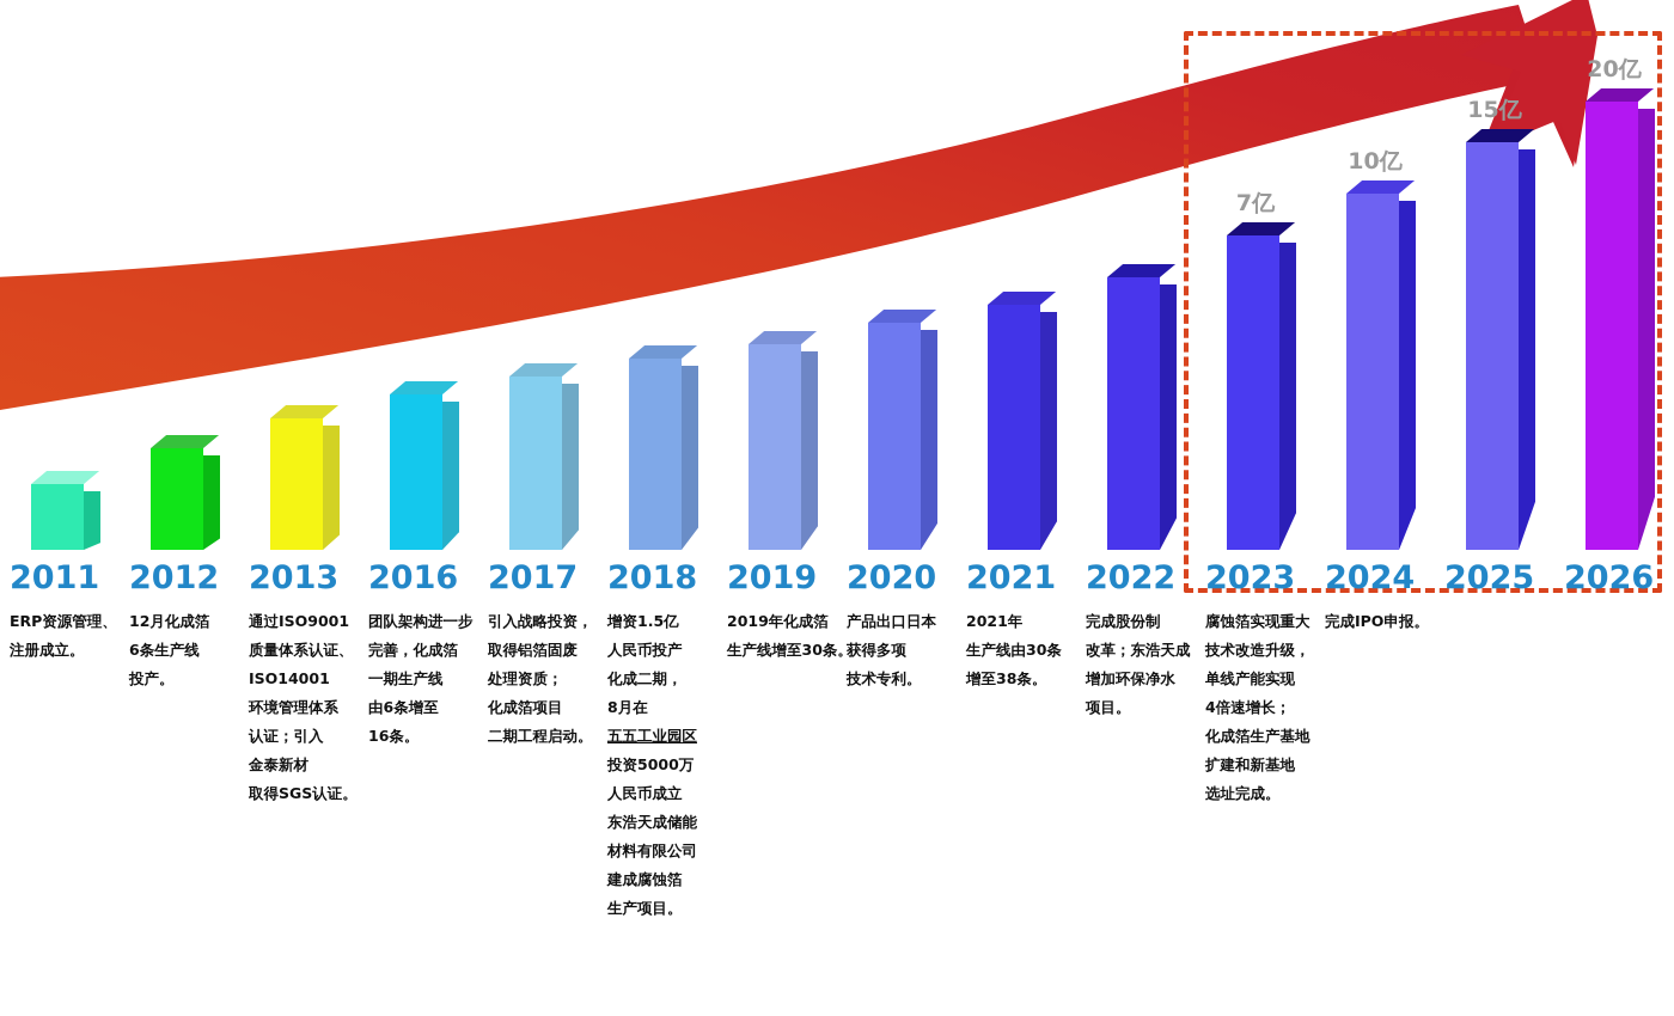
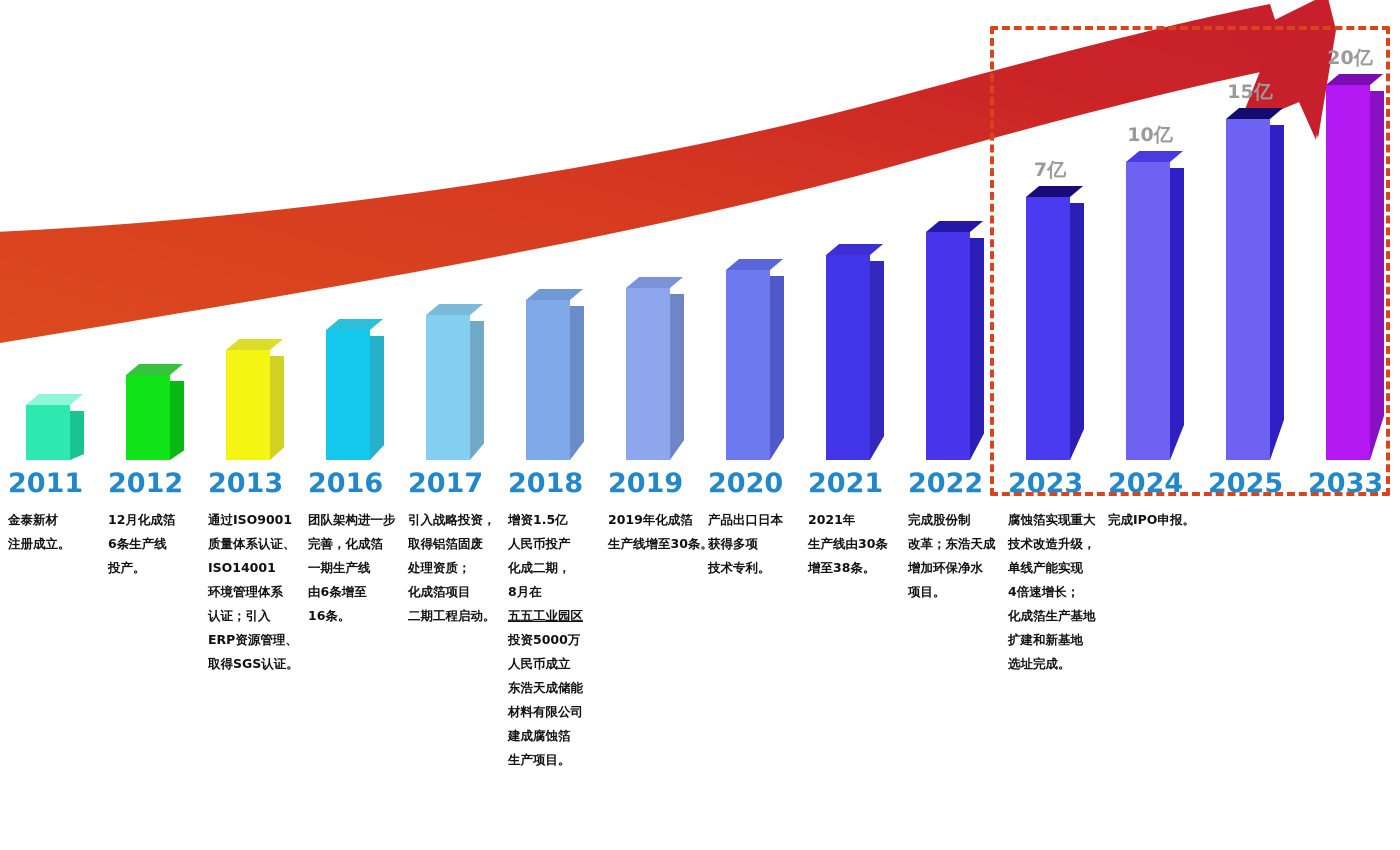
  2011
- ERP资源管理、
+ 金泰新材
  注册成立。
  2012
  12月化成箔
  6条生产线
  投产。
  2013
  通过ISO9001
  质量体系认证、
  ISO14001
  环境管理体系
  认证；引入
- 金泰新材
+ ERP资源管理、
  取得SGS认证。
  2016
  团队架构进一步
  完善，化成箔
  一期生产线
  由6条增至
  16条。
  2017
  引入战略投资，
  取得铝箔固废
  处理资质；
  化成箔项目
  二期工程启动。
  2018
  增资1.5亿
  人民币投产
  化成二期，
  8月在
  五五工业园区
  投资5000万
  人民币成立
  东浩天成储能
  材料有限公司
  建成腐蚀箔
  生产项目。
  2019
  2019年化成箔
  生产线增至30条。
  2020
  产品出口日本
  获得多项
  技术专利。
  2021
  2021年
  生产线由30条
  增至38条。
  2022
  完成股份制
  改革；东浩天成
  增加环保净水
  项目。
  7亿
  2023
  腐蚀箔实现重大
  技术改造升级，
  单线产能实现
  4倍速增长；
  化成箔生产基地
  扩建和新基地
  选址完成。
  10亿
  2024
  完成IPO申报。
  15亿
  2025
  20亿
- 2026
+ 2033
